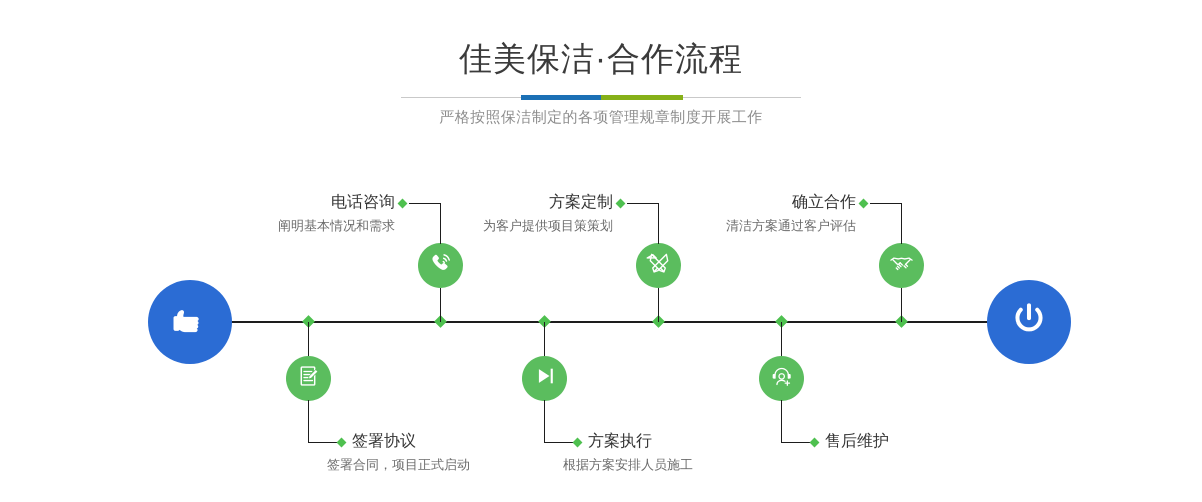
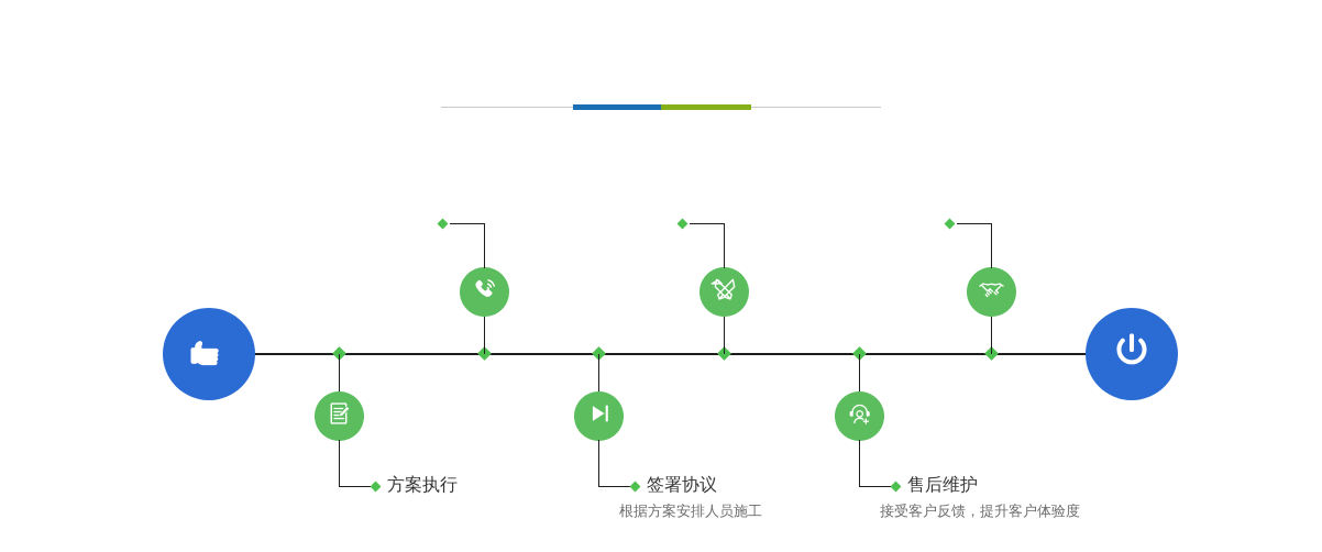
- 佳美保洁·合作流程
- 严格按照保洁制定的各项管理规章制度开展工作
- 电话咨询
- 阐明基本情况和需求
- 签署协议
+ 方案执行
- 签署合同，项目正式启动
- 方案定制
- 为客户提供项目策策划
- 方案执行
+ 签署协议
  根据方案安排人员施工
- 确立合作
- 清洁方案通过客户评估
  售后维护
+ 接受客户反馈，提升客户体验度
